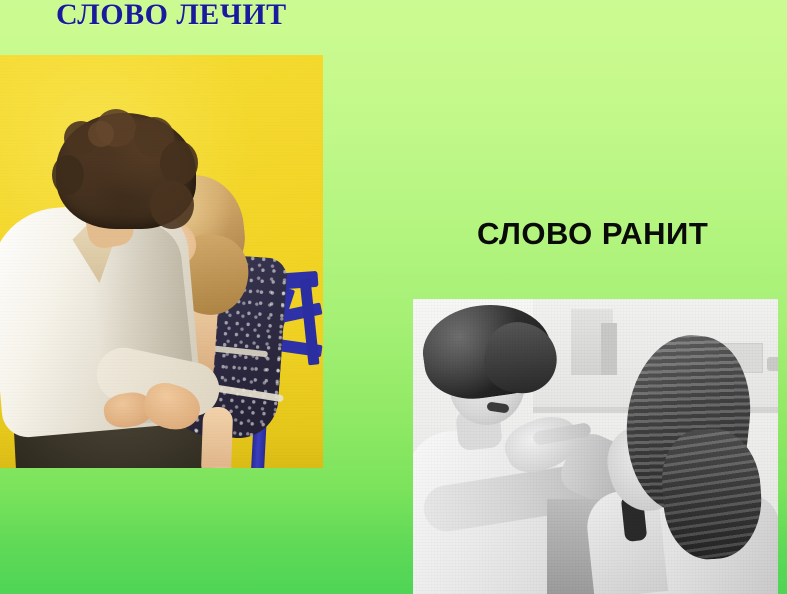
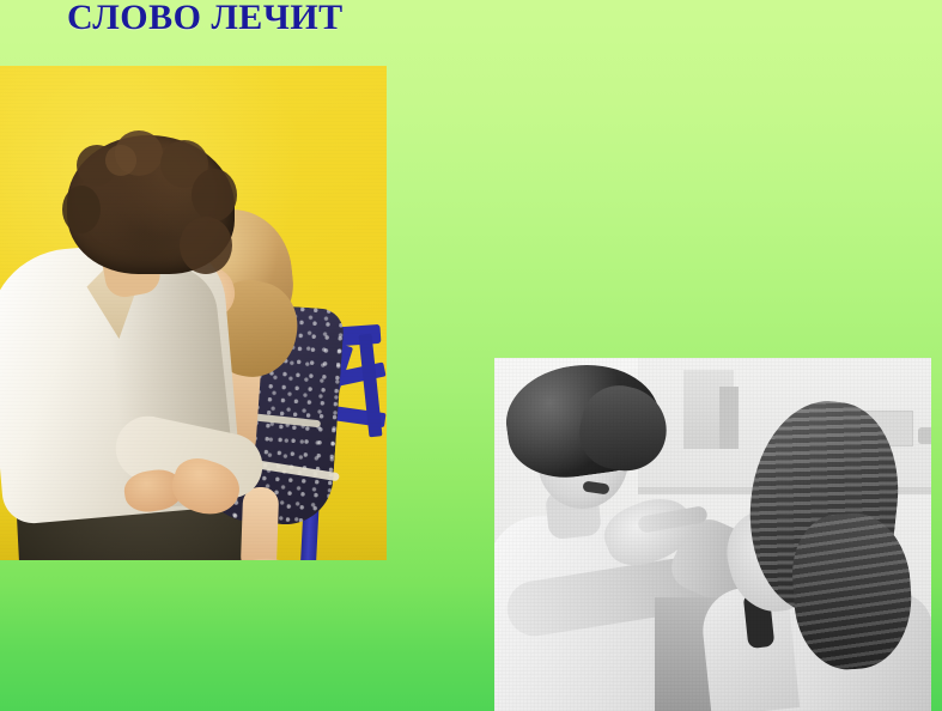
  СЛОВО ЛЕЧИТ
- СЛОВО РАНИТ
